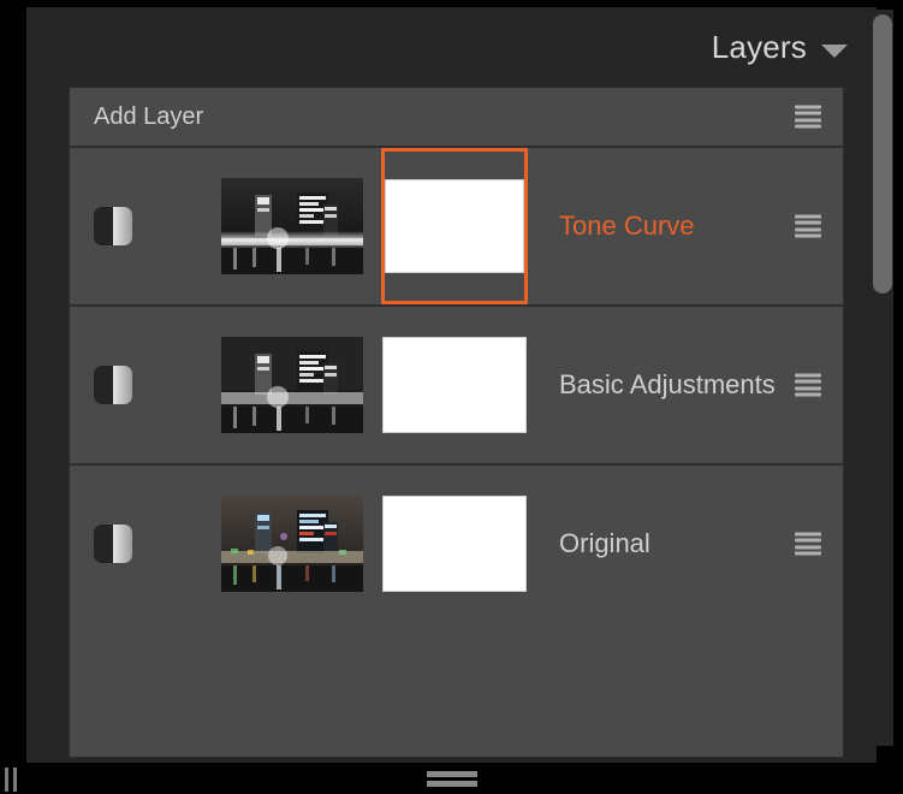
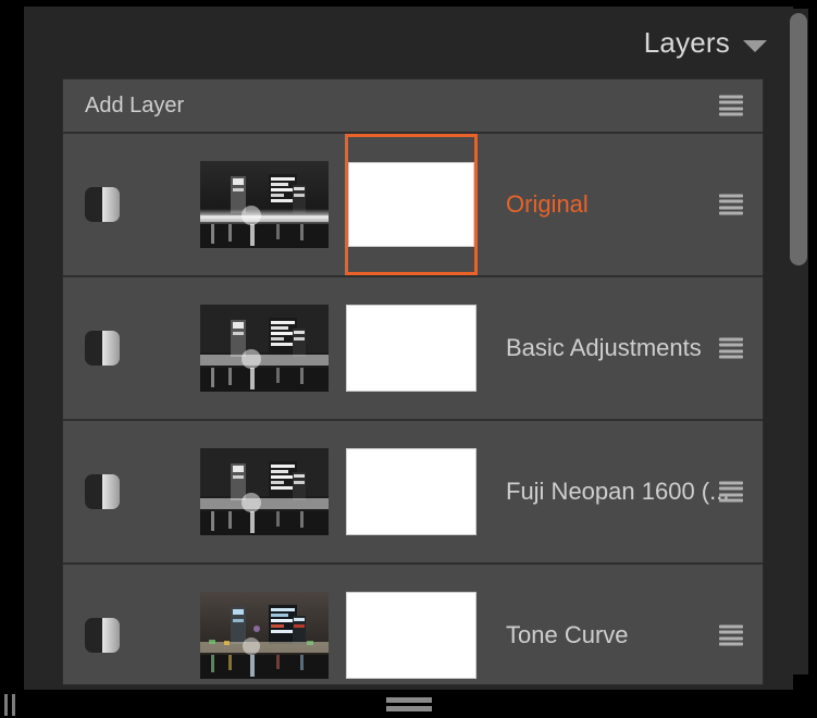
  Layers
  Add Layer
- Tone Curve
+ Original
  Basic Adjustments
+ Fuji Neopan 1600 (...
- Original
+ Tone Curve
